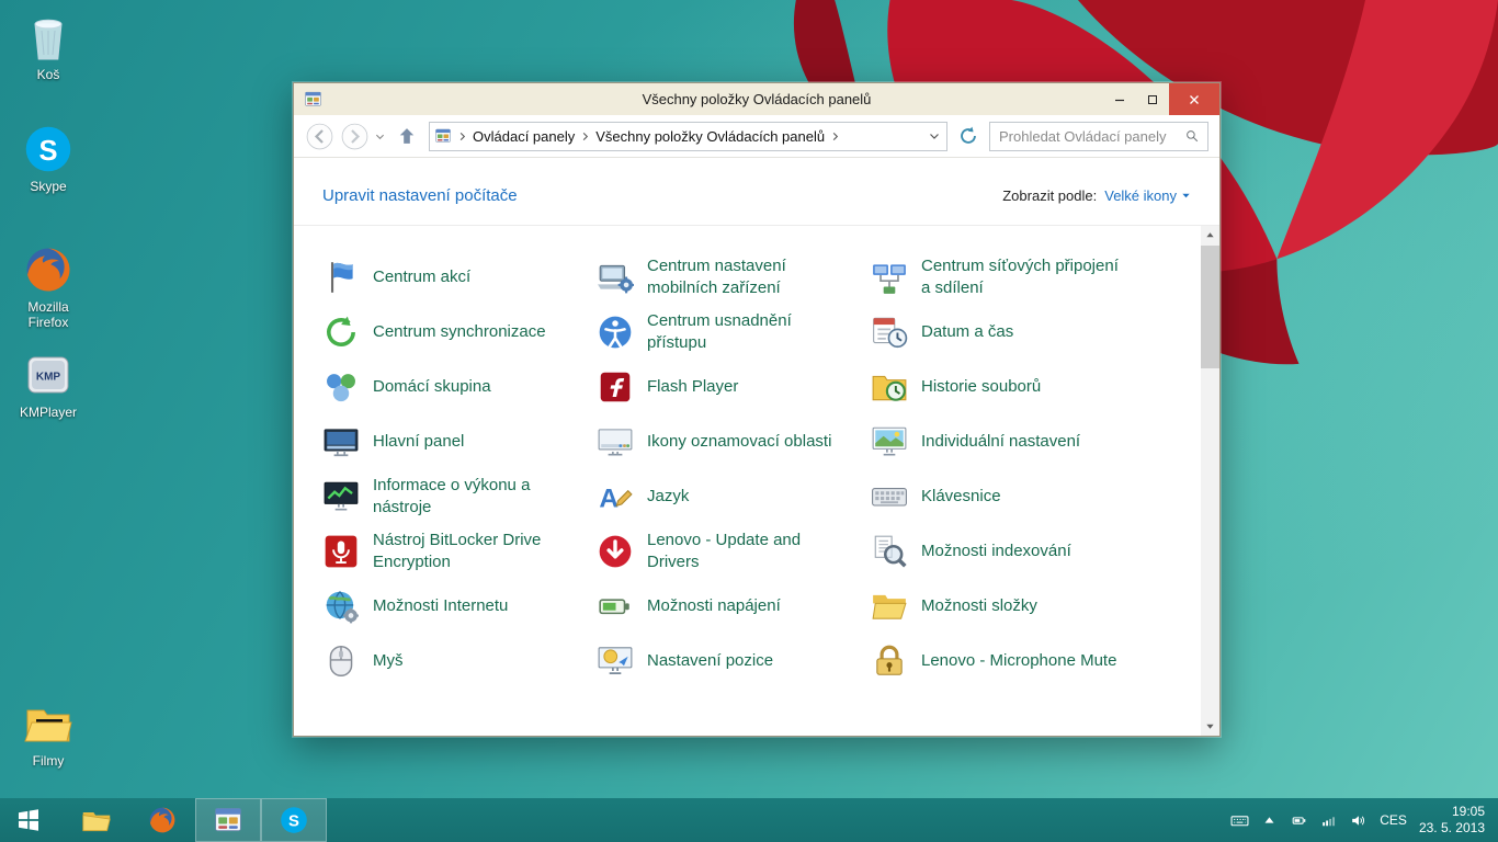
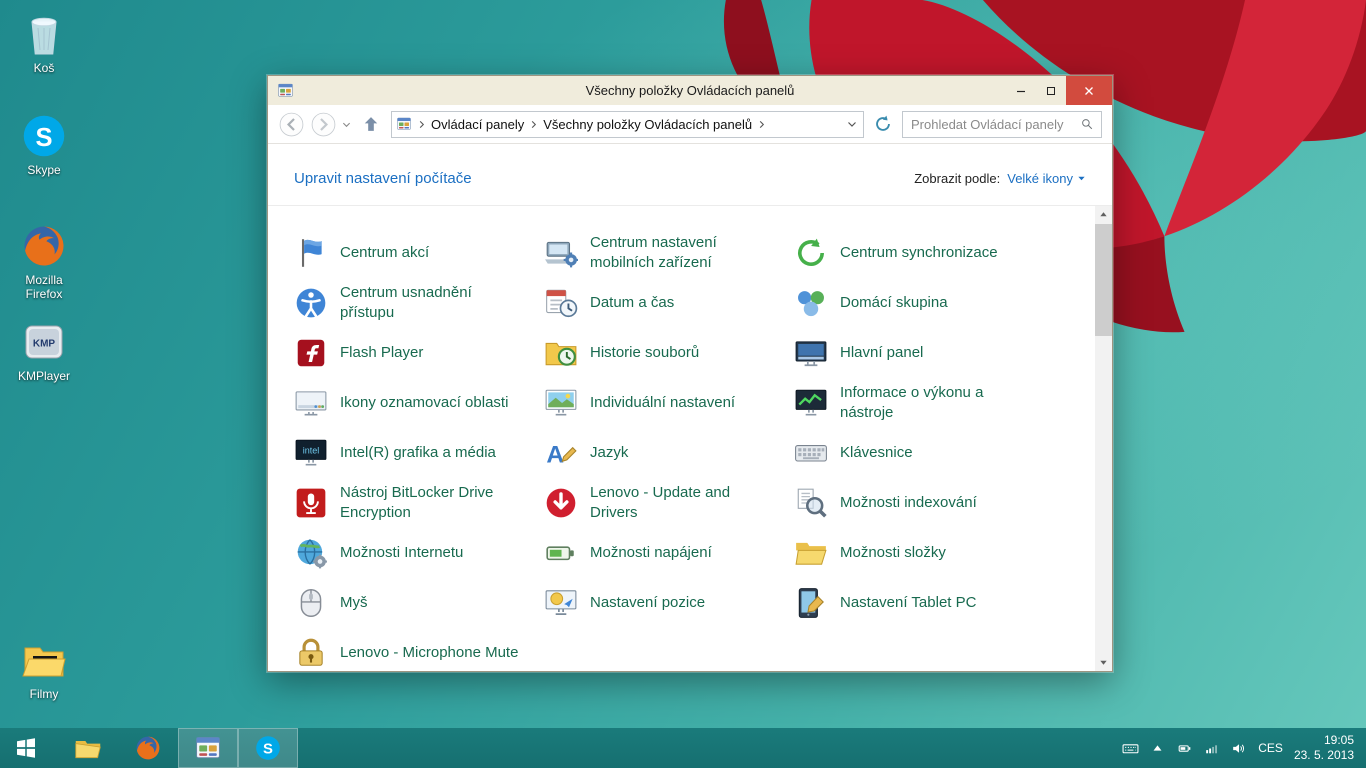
  Koš
  S
  Skype
  Mozilla Firefox
  KMP
  KMPlayer
  Filmy
  Všechny položky Ovládacích panelů
  Ovládací panely
  Všechny položky Ovládacích panelů
  Prohledat Ovládací panely
  Upravit nastavení počítače
  Zobrazit podle:
  Velké ikony
  Centrum akcí
  Centrum nastavení mobilních zařízení
- Centrum síťových připojení a sdílení
  Centrum synchronizace
  Centrum usnadnění přístupu
  Datum a čas
  Domácí skupina
  Flash Player
  Historie souborů
  Hlavní panel
  Ikony oznamovací oblasti
  Individuální nastavení
  Informace o výkonu a nástroje
+ intel
+ Intel(R) grafika a média
  A
  Jazyk
  Klávesnice
  Nástroj BitLocker Drive Encryption
  Lenovo - Update and Drivers
  Možnosti indexování
  Možnosti Internetu
  Možnosti napájení
  Možnosti složky
  Myš
  Nastavení pozice
+ Nastavení Tablet PC
  Lenovo - Microphone Mute
  S
  CES
  19:05
  23. 5. 2013
